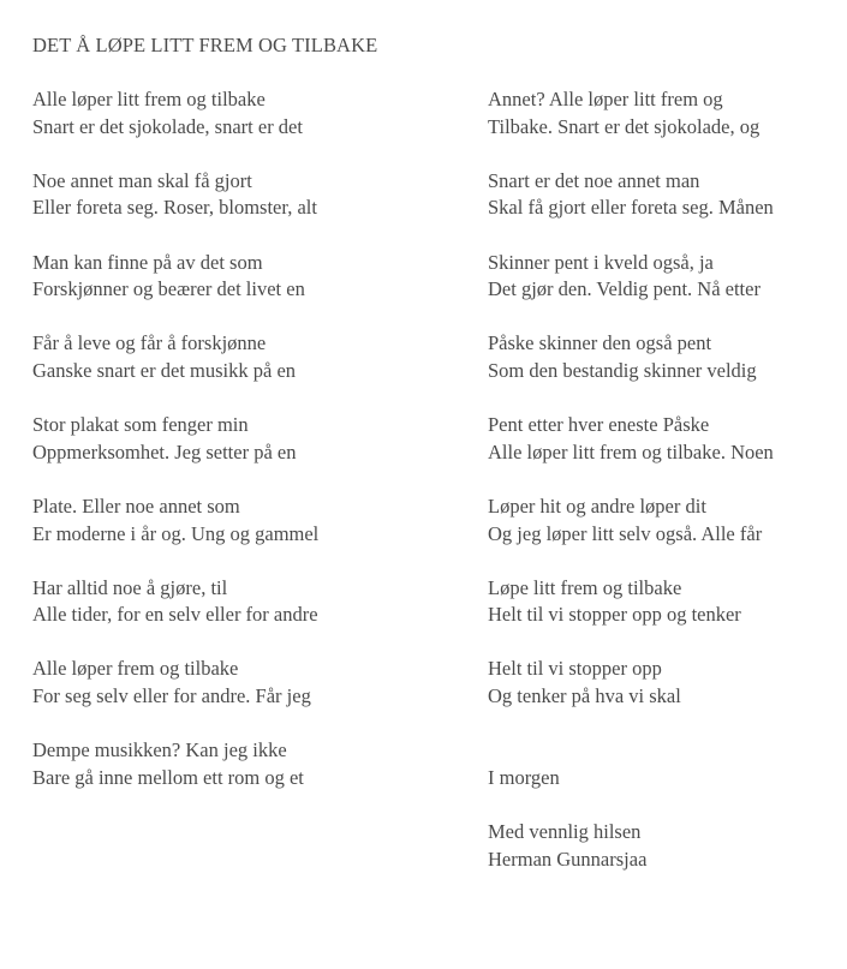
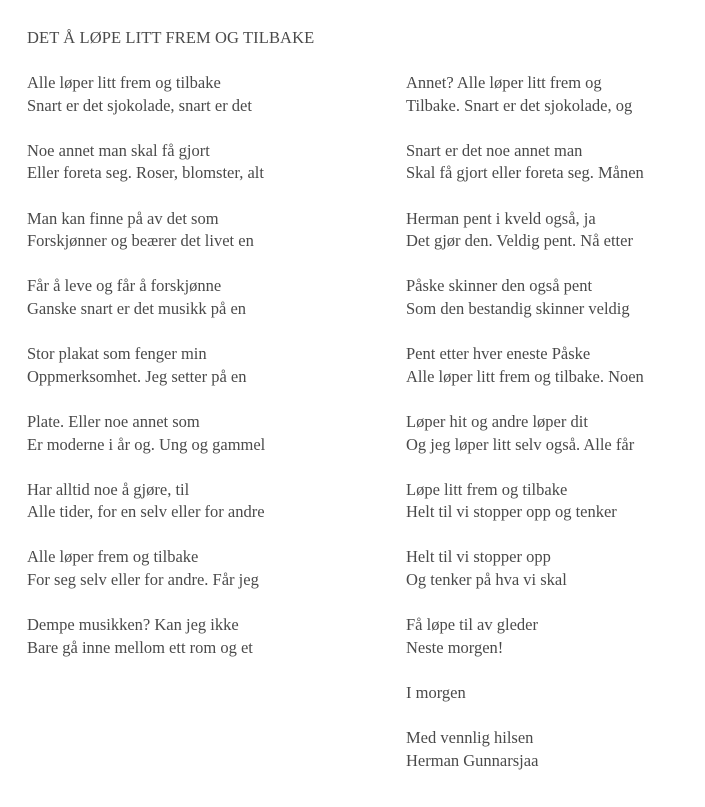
  DET Å LØPE LITT FREM OG TILBAKE
  Alle løper litt frem og tilbake
  Snart er det sjokolade, snart er det
  Noe annet man skal få gjort
  Eller foreta seg. Roser, blomster, alt
  Man kan finne på av det som
  Forskjønner og beærer det livet en
  Får å leve og får å forskjønne
  Ganske snart er det musikk på en
  Stor plakat som fenger min
  Oppmerksomhet. Jeg setter på en
  Plate. Eller noe annet som
  Er moderne i år og. Ung og gammel
  Har alltid noe å gjøre, til
  Alle tider, for en selv eller for andre
  Alle løper frem og tilbake
  For seg selv eller for andre. Får jeg
  Dempe musikken? Kan jeg ikke
  Bare gå inne mellom ett rom og et
  Annet? Alle løper litt frem og
  Tilbake. Snart er det sjokolade, og
  Snart er det noe annet man
  Skal få gjort eller foreta seg. Månen
- Skinner pent i kveld også, ja
+ Herman pent i kveld også, ja
  Det gjør den. Veldig pent. Nå etter
  Påske skinner den også pent
  Som den bestandig skinner veldig
  Pent etter hver eneste Påske
  Alle løper litt frem og tilbake. Noen
  Løper hit og andre løper dit
  Og jeg løper litt selv også. Alle får
  Løpe litt frem og tilbake
  Helt til vi stopper opp og tenker
  Helt til vi stopper opp
  Og tenker på hva vi skal
+ Få løpe til av gleder
+ Neste morgen!
  I morgen
  Med vennlig hilsen
  Herman Gunnarsjaa
